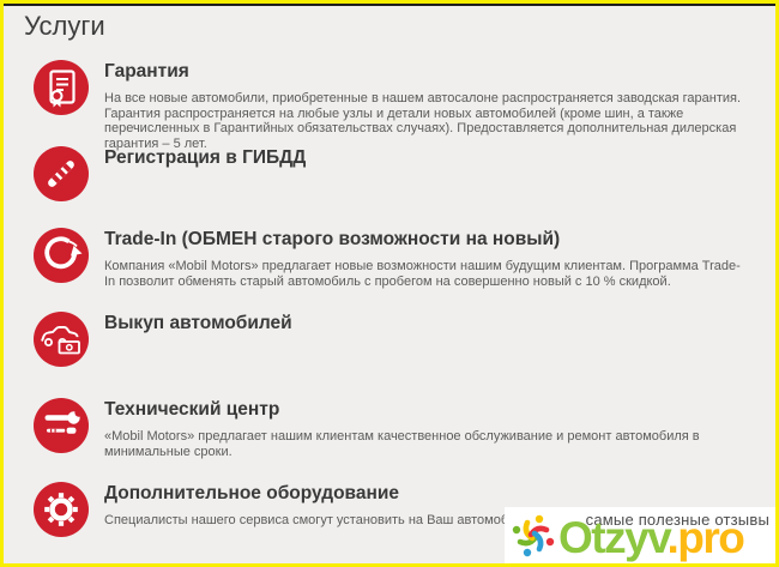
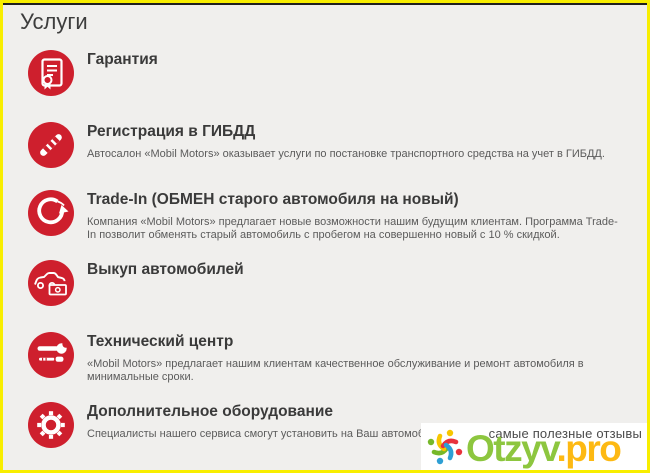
  Услуги
  Гарантия
- На все новые автомобили, приобретенные в нашем автосалоне распространяется заводская гарантия. Гарантия распространяется на любые узлы и детали новых автомобилей (кроме шин, а также перечисленных в Гарантийных обязательствах случаях). Предоставляется дополнительная дилерская гарантия – 5 лет.
  Регистрация в ГИБДД
+ Автосалон «Mobil Motors» оказывает услуги по постановке транспортного средства на учет в ГИБДД.
- Trade-In (ОБМЕН старого возможности на новый)
+ Trade-In (ОБМЕН старого автомобиля на новый)
  Компания «Mobil Motors» предлагает новые возможности нашим будущим клиентам. Программа Trade-In позволит обменять старый автомобиль с пробегом на совершенно новый с 10 % скидкой.
  Выкуп автомобилей
  Технический центр
  «Mobil Motors» предлагает нашим клиентам качественное обслуживание и ремонт автомобиля в минимальные сроки.
  Дополнительное оборудование
  Специалисты нашего сервиса смогут установить на Ваш автомо
  самые полезные отзывы
  Otzyv.pro
